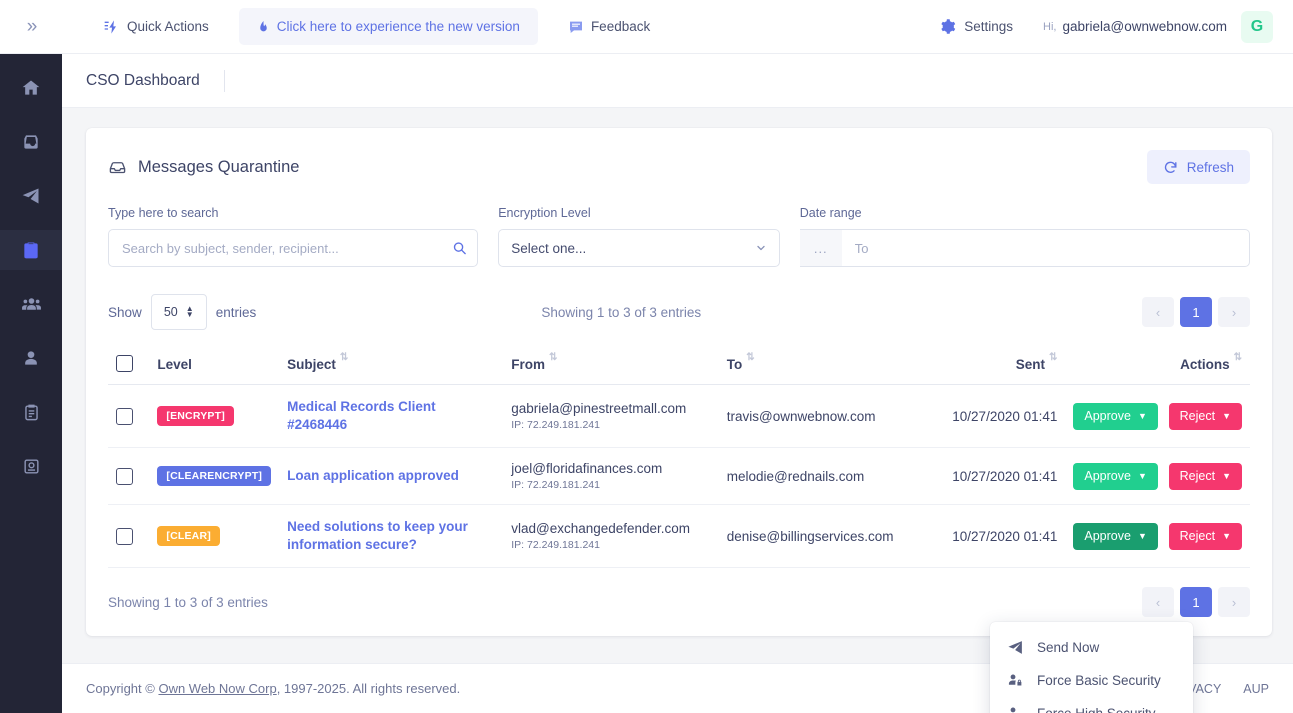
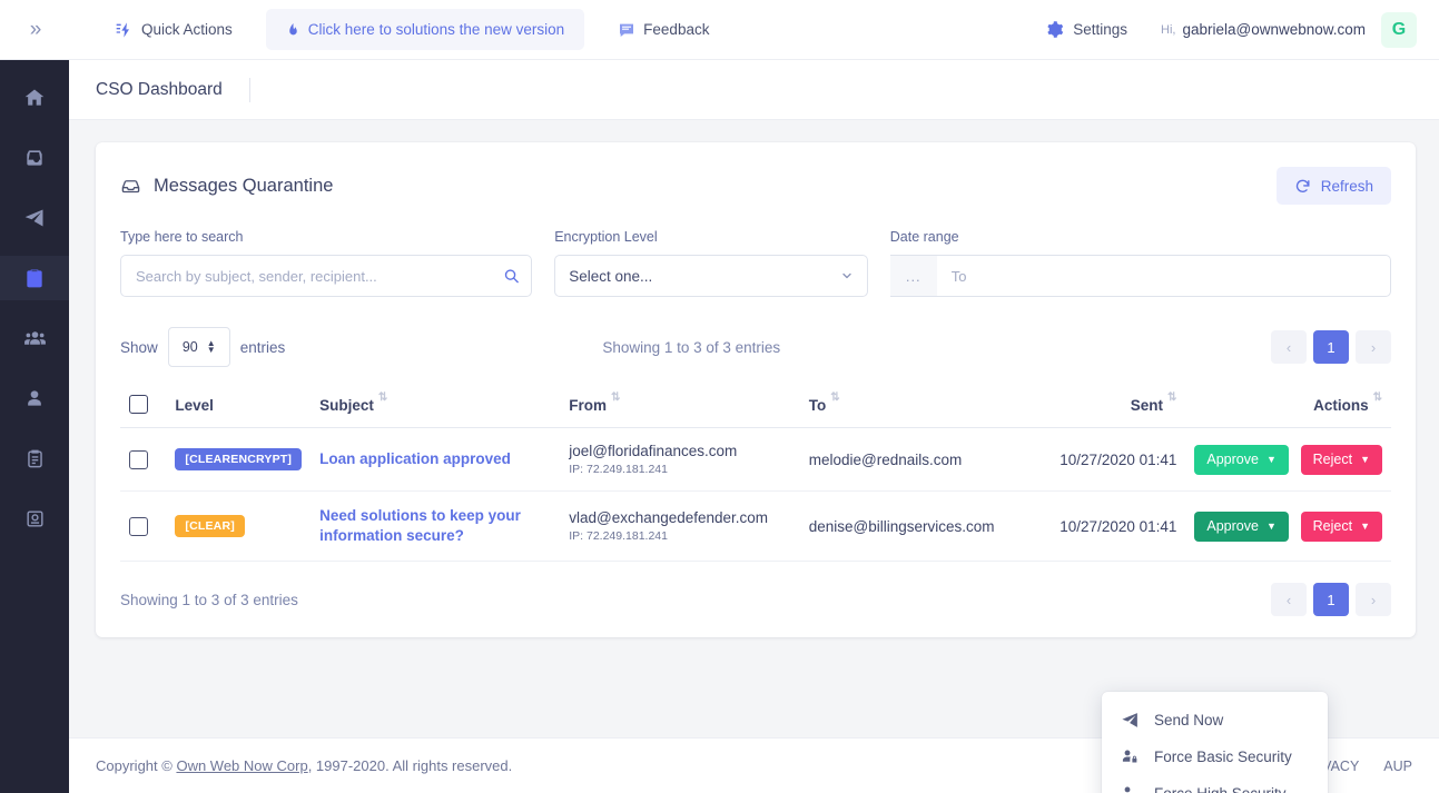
  »
  Quick Actions
- Click here to experience the new version
+ Click here to solutions the new version
  Feedback
  Settings
  Hi,
  gabriela@ownwebnow.com
  G
  CSO Dashboard
  Messages Quarantine
  Refresh
  Type here to search
  Search by subject, sender, recipient...
  Encryption Level
  Select one...
  Date range
  ...
  To
  Show
- 50
+ 90
  ▲
  ▼
  entries
  Showing 1 to 3 of 3 entries
  ‹
  1
  ›
  	Level	Subject ⇅	From ⇅	To ⇅	Sent ⇅	Actions ⇅
- 	[ENCRYPT]	Medical Records Client #2468446	gabriela@pinestreetmall.com IP: 72.249.181.241	travis@ownwebnow.com	10/27/2020 01:41	Approve ▼ Reject ▼
  	[CLEARENCRYPT]	Loan application approved	joel@floridafinances.com IP: 72.249.181.241	melodie@rednails.com	10/27/2020 01:41	Approve ▼ Reject ▼
  	[CLEAR]	Need solutions to keep your information secure?	vlad@exchangedefender.com IP: 72.249.181.241	denise@billingservices.com	10/27/2020 01:41	Approve ▼ Reject ▼
  Showing 1 to 3 of 3 entries
  ‹
  1
  ›
  Send Now
  Force Basic Security
- Copyright © Own Web Now Corp, 1997-2025. All rights reserved.
+ Copyright © Own Web Now Corp, 1997-2020. All rights reserved.
  AUP
